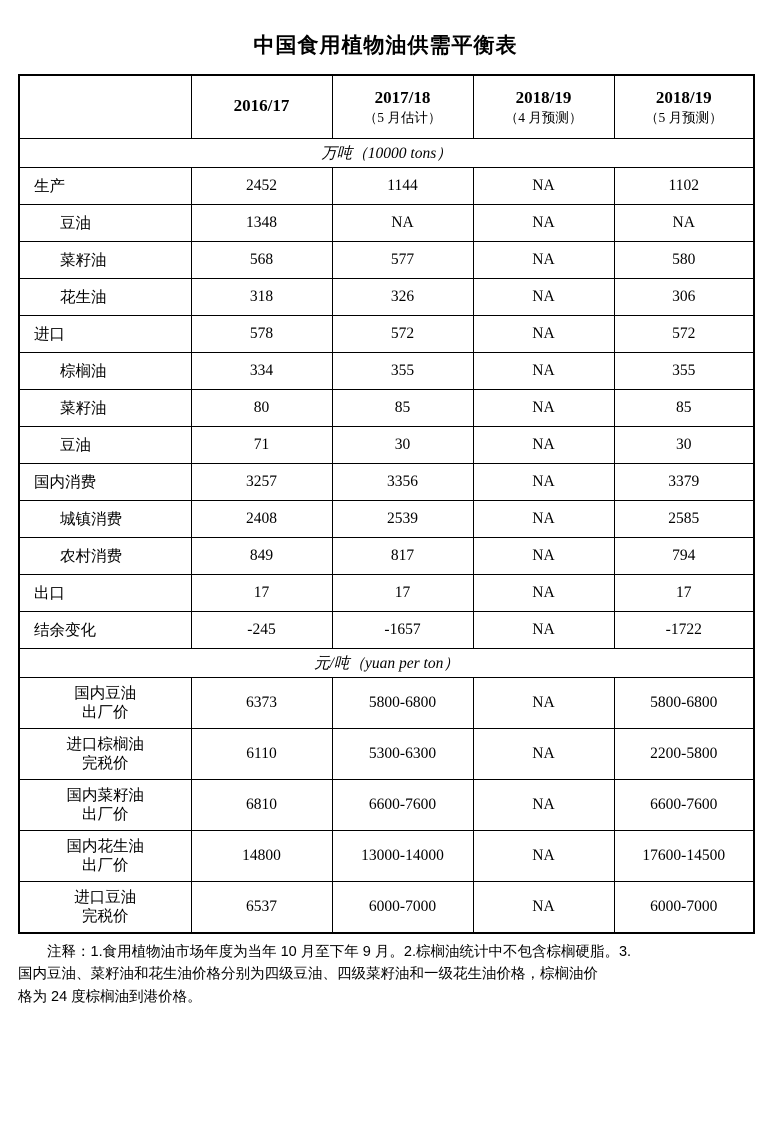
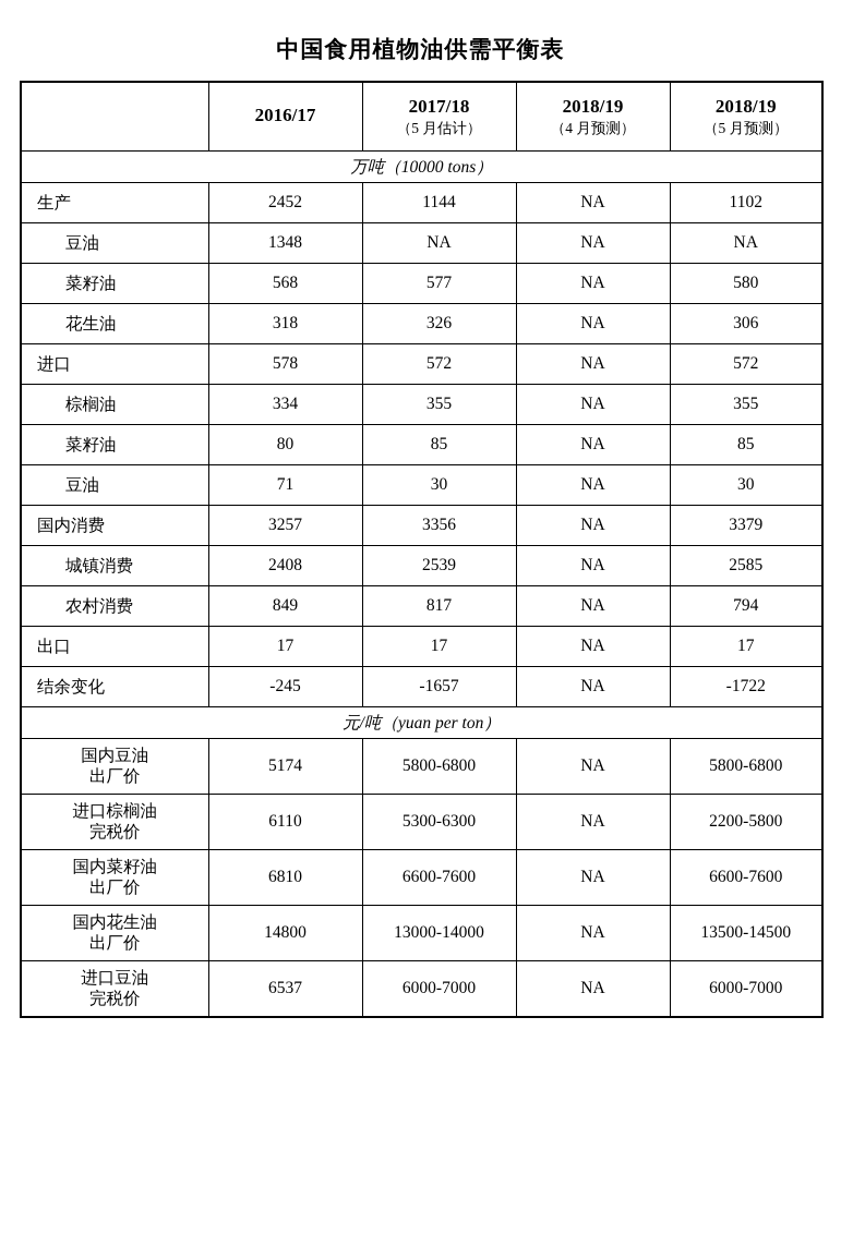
  中国食用植物油供需平衡表
  	2016/17	2017/18 （5 月估计）	2018/19 （4 月预测）	2018/19 （5 月预测）
  万吨（10000 tons）
  生产	2452	1144	NA	1102
  豆油	1348	NA	NA	NA
  菜籽油	568	577	NA	580
  花生油	318	326	NA	306
  进口	578	572	NA	572
  棕榈油	334	355	NA	355
  菜籽油	80	85	NA	85
  豆油	71	30	NA	30
  国内消费	3257	3356	NA	3379
  城镇消费	2408	2539	NA	2585
  农村消费	849	817	NA	794
  出口	17	17	NA	17
  结余变化	-245	-1657	NA	-1722
  元/吨（yuan per ton）
- 国内豆油 出厂价	6373	5800-6800	NA	5800-6800
+ 国内豆油 出厂价	5174	5800-6800	NA	5800-6800
  进口棕榈油 完税价	6110	5300-6300	NA	2200-5800
  国内菜籽油 出厂价	6810	6600-7600	NA	6600-7600
- 国内花生油 出厂价	14800	13000-14000	NA	17600-14500
+ 国内花生油 出厂价	14800	13000-14000	NA	13500-14500
  进口豆油 完税价	6537	6000-7000	NA	6000-7000
- 注释：1.食用植物油市场年度为当年 10 月至下年 9 月。2.棕榈油统计中不包含棕榈硬脂。3.
- 国内豆油、菜籽油和花生油价格分别为四级豆油、四级菜籽油和一级花生油价格，棕榈油价
- 格为 24 度棕榈油到港价格。
